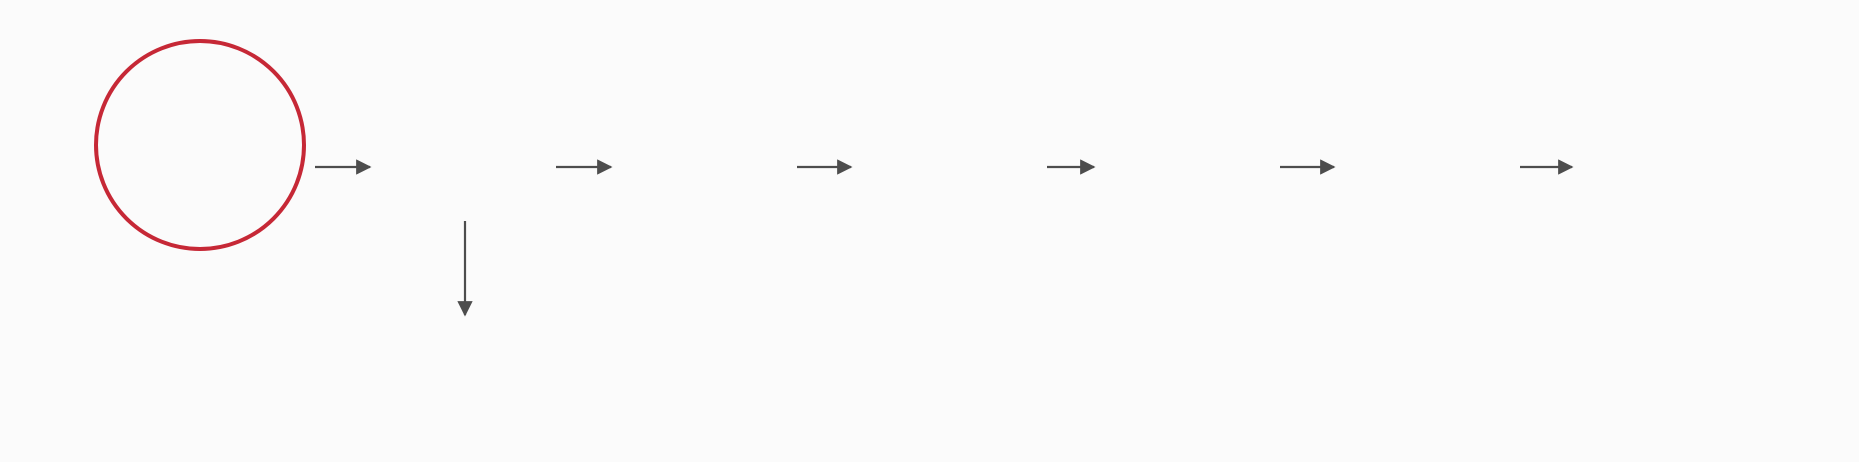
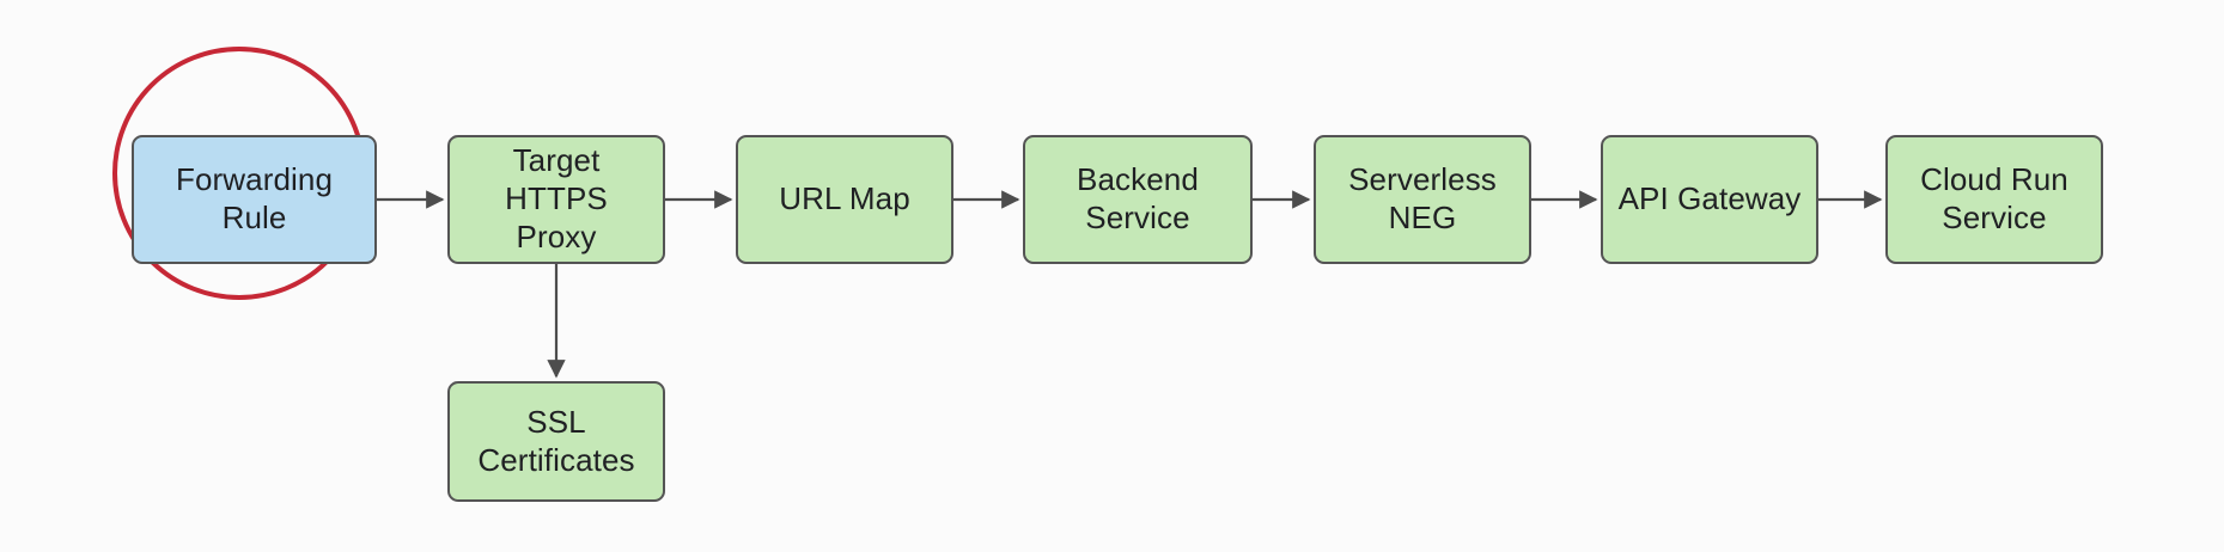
+ Forwarding Rule
+ Target HTTPS
+ Proxy
+ URL Map
+ Backend Service
+ Serverless NEG
+ API Gateway
+ Cloud Run
+ Service
+ SSL Certificates
